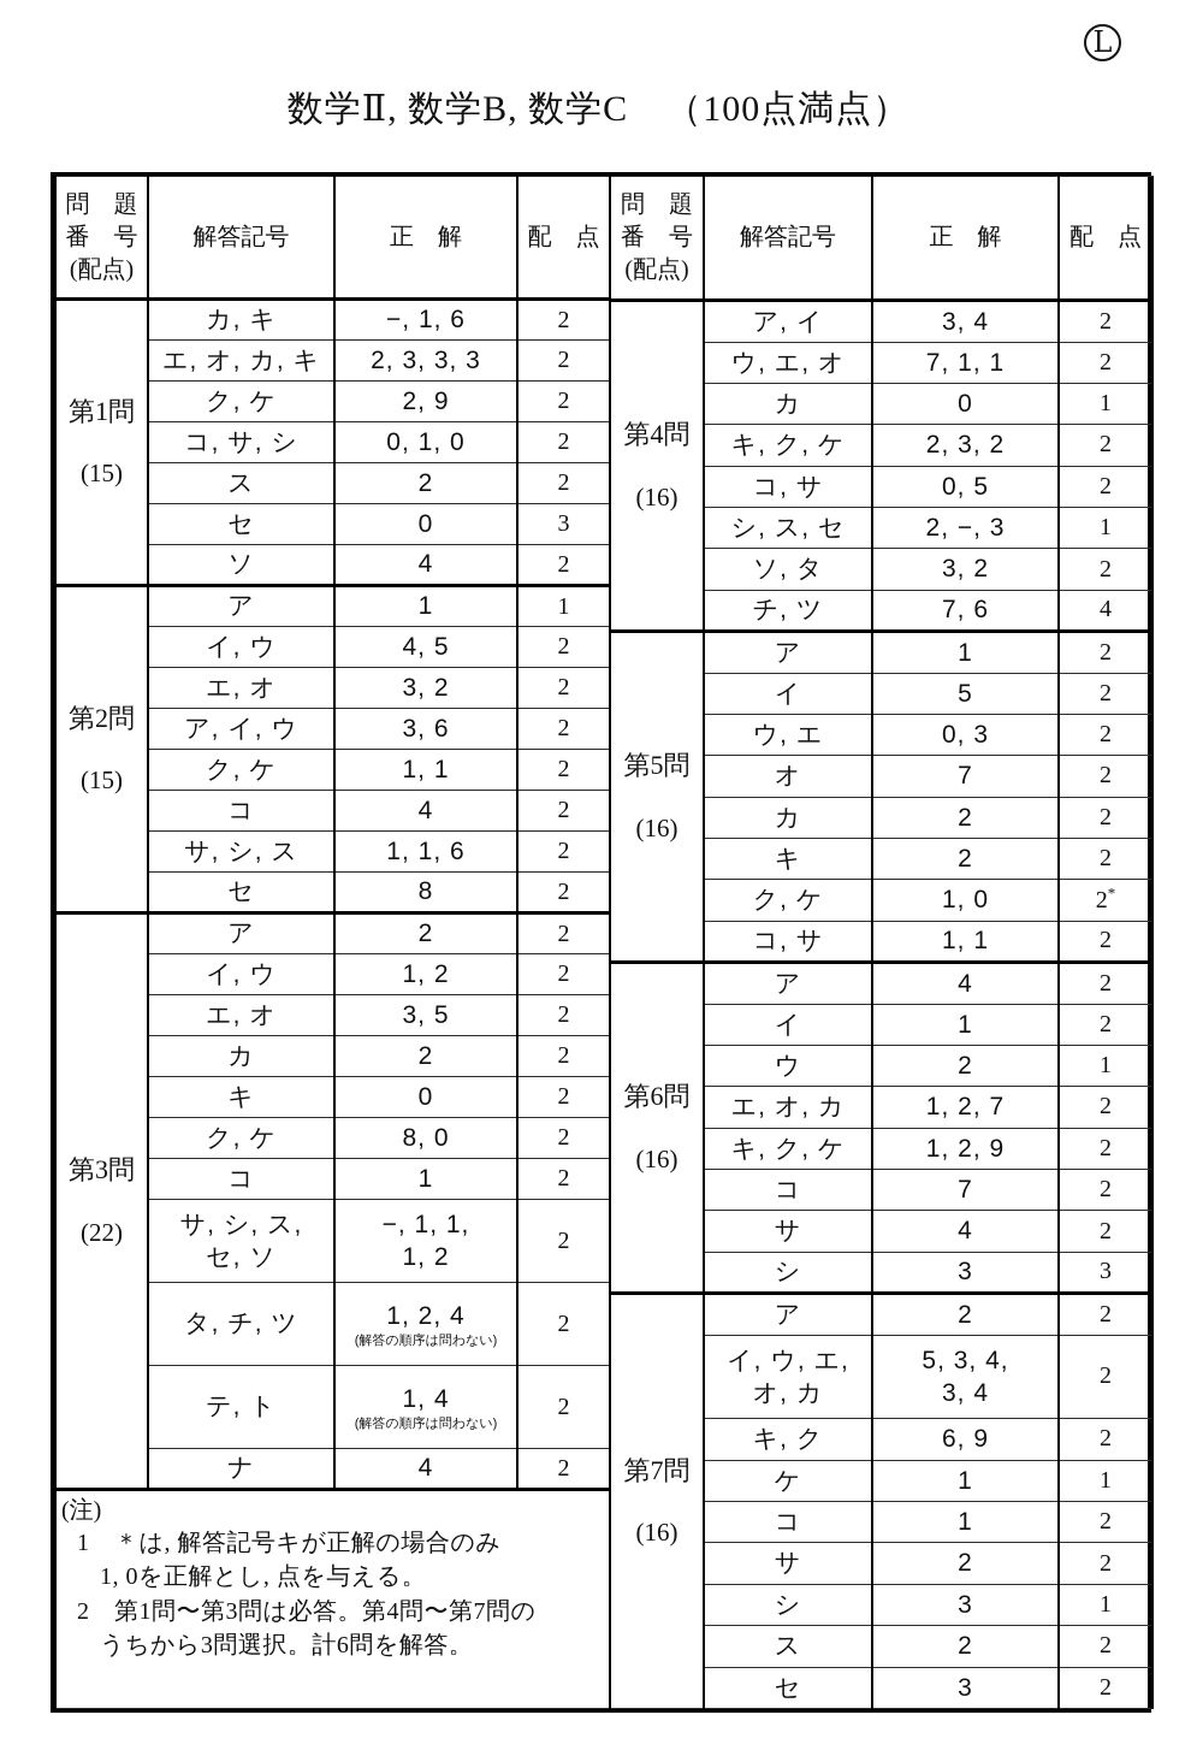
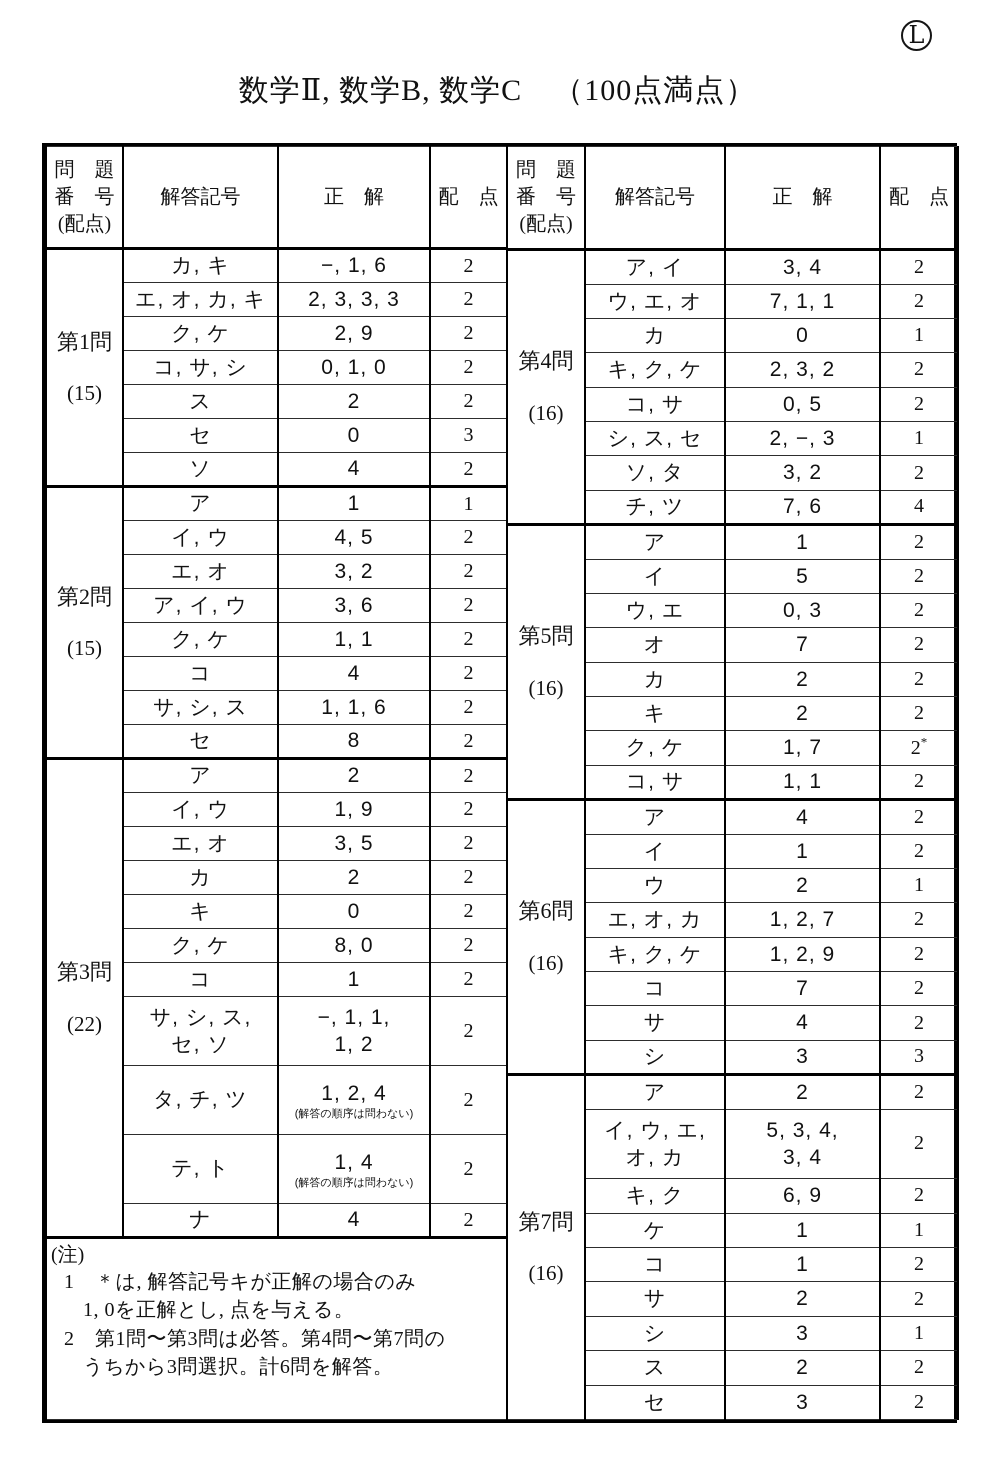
  L
  数学Ⅱ, 数学B, 数学C （100点満点）
  問 題番 号(配点)	解答記号	正 解	配 点
  第1問(15)	カ, キ	−, 1, 6	2
  エ, オ, カ, キ	2, 3, 3, 3	2
  ク, ケ	2, 9	2
  コ, サ, シ	0, 1, 0	2
  ス	2	2
  セ	0	3
  ソ	4	2
  第2問(15)	ア	1	1
  イ, ウ	4, 5	2
  エ, オ	3, 2	2
  ア, イ, ウ	3, 6	2
  ク, ケ	1, 1	2
  コ	4	2
  サ, シ, ス	1, 1, 6	2
  セ	8	2
  第3問(22)	ア	2	2
- イ, ウ	1, 2	2
+ イ, ウ	1, 9	2
  エ, オ	3, 5	2
  カ	2	2
  キ	0	2
  ク, ケ	8, 0	2
  コ	1	2
  サ, シ, ス,セ, ソ	−, 1, 1,1, 2	2
  タ, チ, ツ	1, 2, 4(解答の順序は問わない)	2
  テ, ト	1, 4(解答の順序は問わない)	2
  ナ	4	2
  (注)1 ＊は, 解答記号キが正解の場合のみ1, 0を正解とし, 点を与える。2 第1問〜第3問は必答。第4問〜第7問のうちから3問選択。計6問を解答。
  問 題番 号(配点)	解答記号	正 解	配 点
  第4問(16)	ア, イ	3, 4	2
  ウ, エ, オ	7, 1, 1	2
  カ	0	1
  キ, ク, ケ	2, 3, 2	2
  コ, サ	0, 5	2
  シ, ス, セ	2, −, 3	1
  ソ, タ	3, 2	2
  チ, ツ	7, 6	4
  第5問(16)	ア	1	2
  イ	5	2
  ウ, エ	0, 3	2
  オ	7	2
  カ	2	2
  キ	2	2
- ク, ケ	1, 0	2*
+ ク, ケ	1, 7	2*
  コ, サ	1, 1	2
  第6問(16)	ア	4	2
  イ	1	2
  ウ	2	1
  エ, オ, カ	1, 2, 7	2
  キ, ク, ケ	1, 2, 9	2
  コ	7	2
  サ	4	2
  シ	3	3
  第7問(16)	ア	2	2
  イ, ウ, エ,オ, カ	5, 3, 4,3, 4	2
  キ, ク	6, 9	2
  ケ	1	1
  コ	1	2
  サ	2	2
  シ	3	1
  ス	2	2
  セ	3	2
